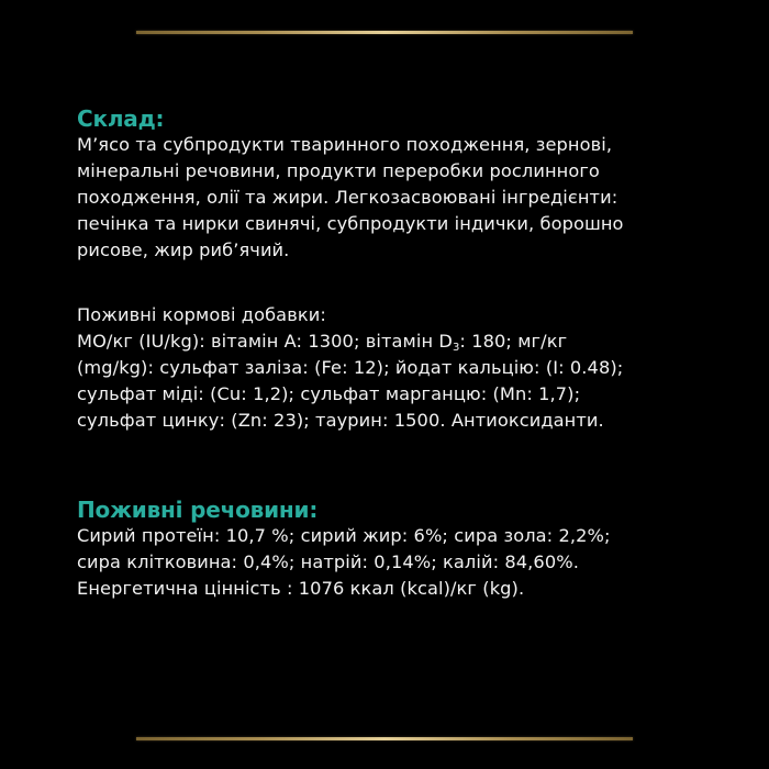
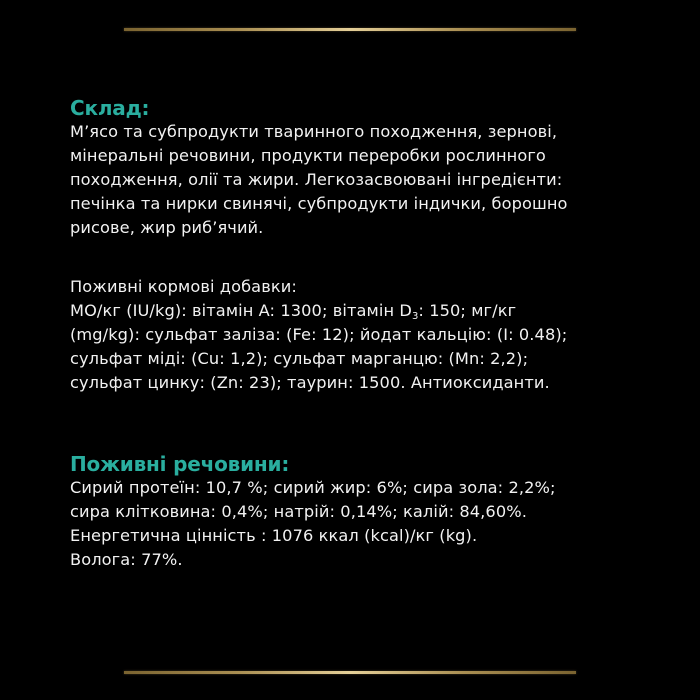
  Склад:
  М’ясо та субпродукти тваринного походження, зернові,
  мінеральні речовини, продукти переробки рослинного
  походження, олії та жири. Легкозасвоювані інгредієнти:
  печінка та нирки свинячі, субпродукти індички, борошно
  рисове, жир риб’ячий.
  Поживні кормові добавки:
- МО/кг (IU/kg): вітамін A: 1300; вітамін D3: 180; мг/кг
+ МО/кг (IU/kg): вітамін A: 1300; вітамін D3: 150; мг/кг
  (mg/kg): сульфат заліза: (Fe: 12); йодат кальцію: (I: 0.48);
- сульфат міді: (Cu: 1,2); сульфат марганцю: (Mn: 1,7);
+ сульфат міді: (Cu: 1,2); сульфат марганцю: (Mn: 2,2);
  сульфат цинку: (Zn: 23); таурин: 1500. Антиоксиданти.
  Поживні речовини:
  Сирий протеїн: 10,7 %; сирий жир: 6%; сира зола: 2,2%;
  сира клітковина: 0,4%; натрій: 0,14%; калій: 84,60%.
  Енергетична цінність : 1076 ккал (kcal)/кг (kg).
+ Волога: 77%.
